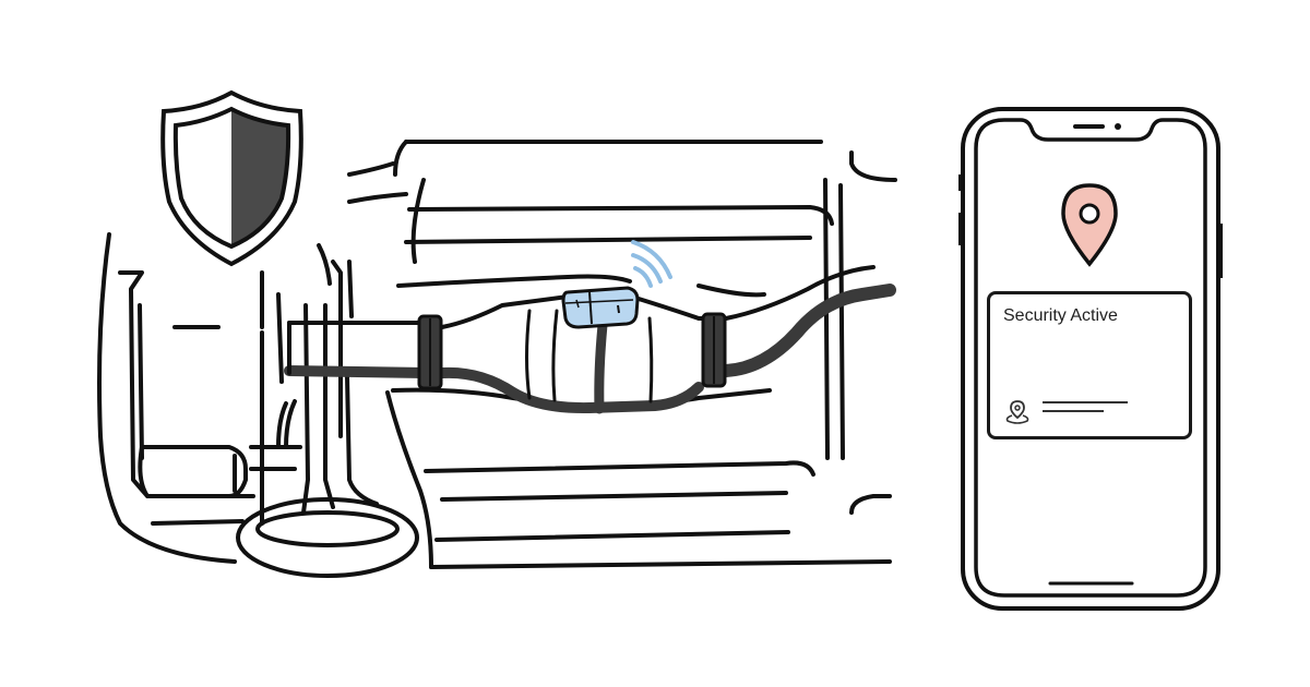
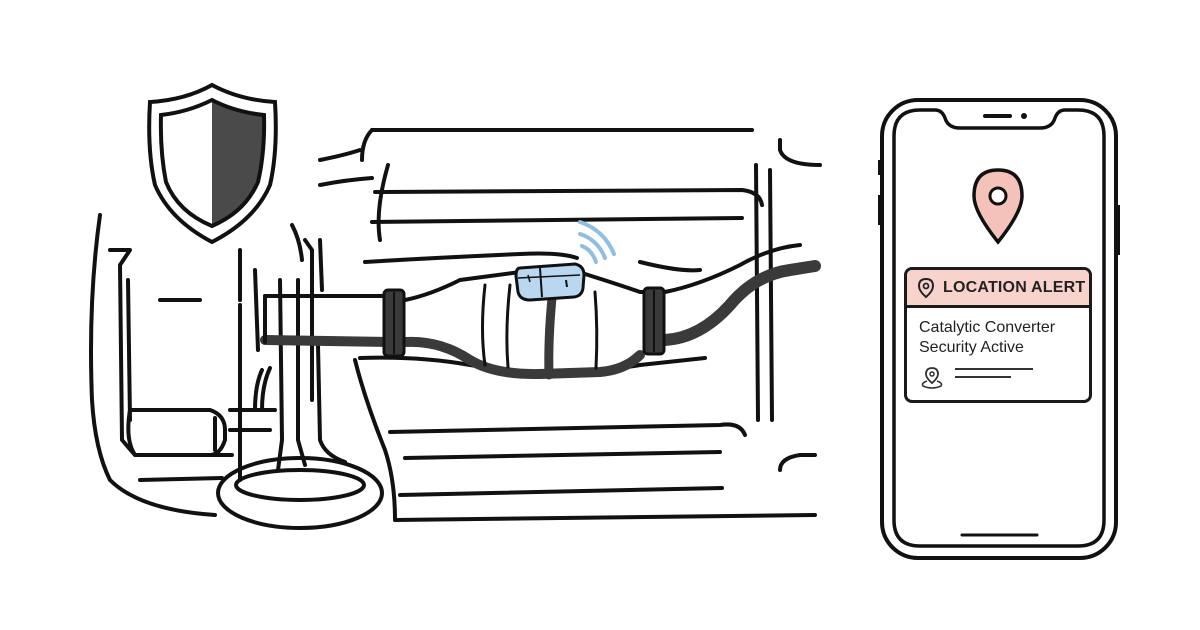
+ LOCATION ALERT
+ Catalytic Converter
  Security Active
